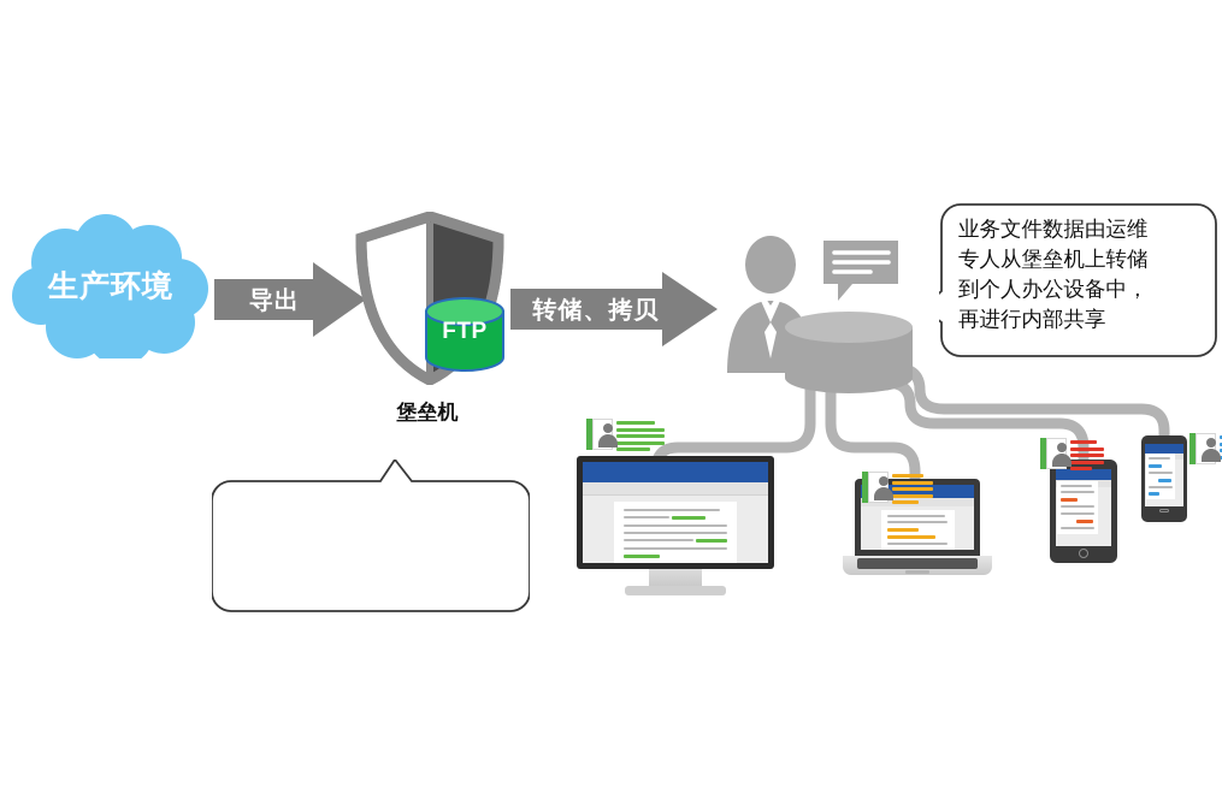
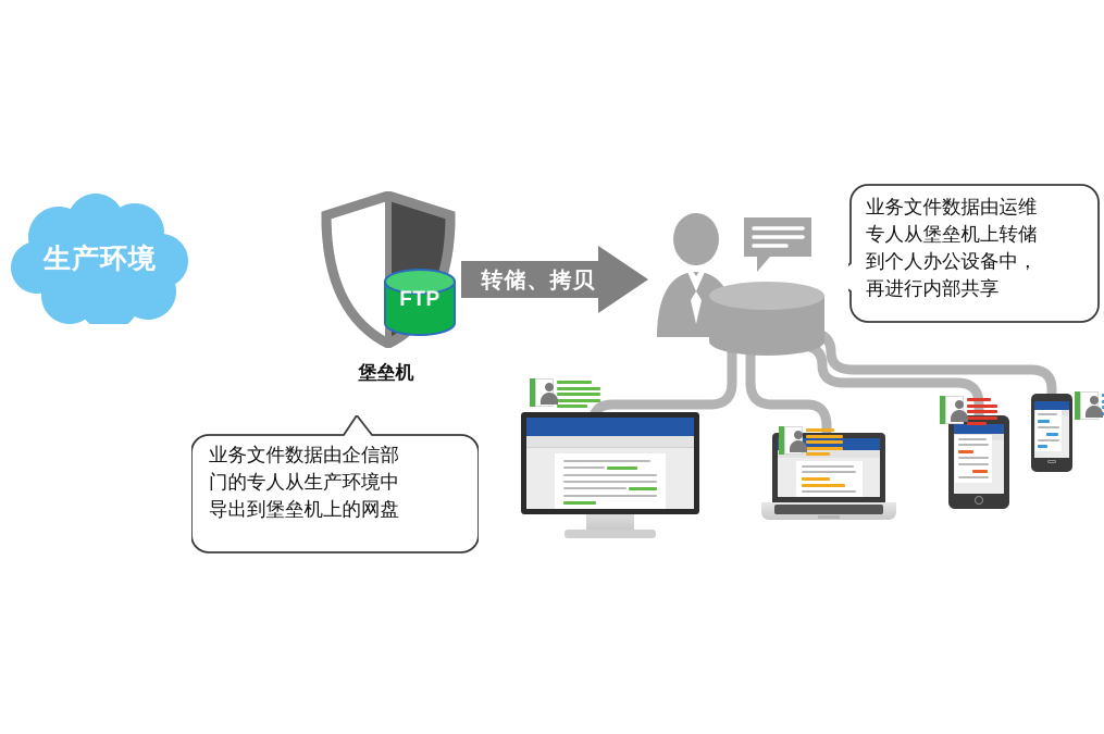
  生产环境
- 导出
  FTP
  堡垒机
  转储、拷贝
+ 业务文件数据由企信部
+ 门的专人从生产环境中
+ 导出到堡垒机上的网盘
  业务文件数据由运维
  专人从堡垒机上转储
  到个人办公设备中，
  再进行内部共享
